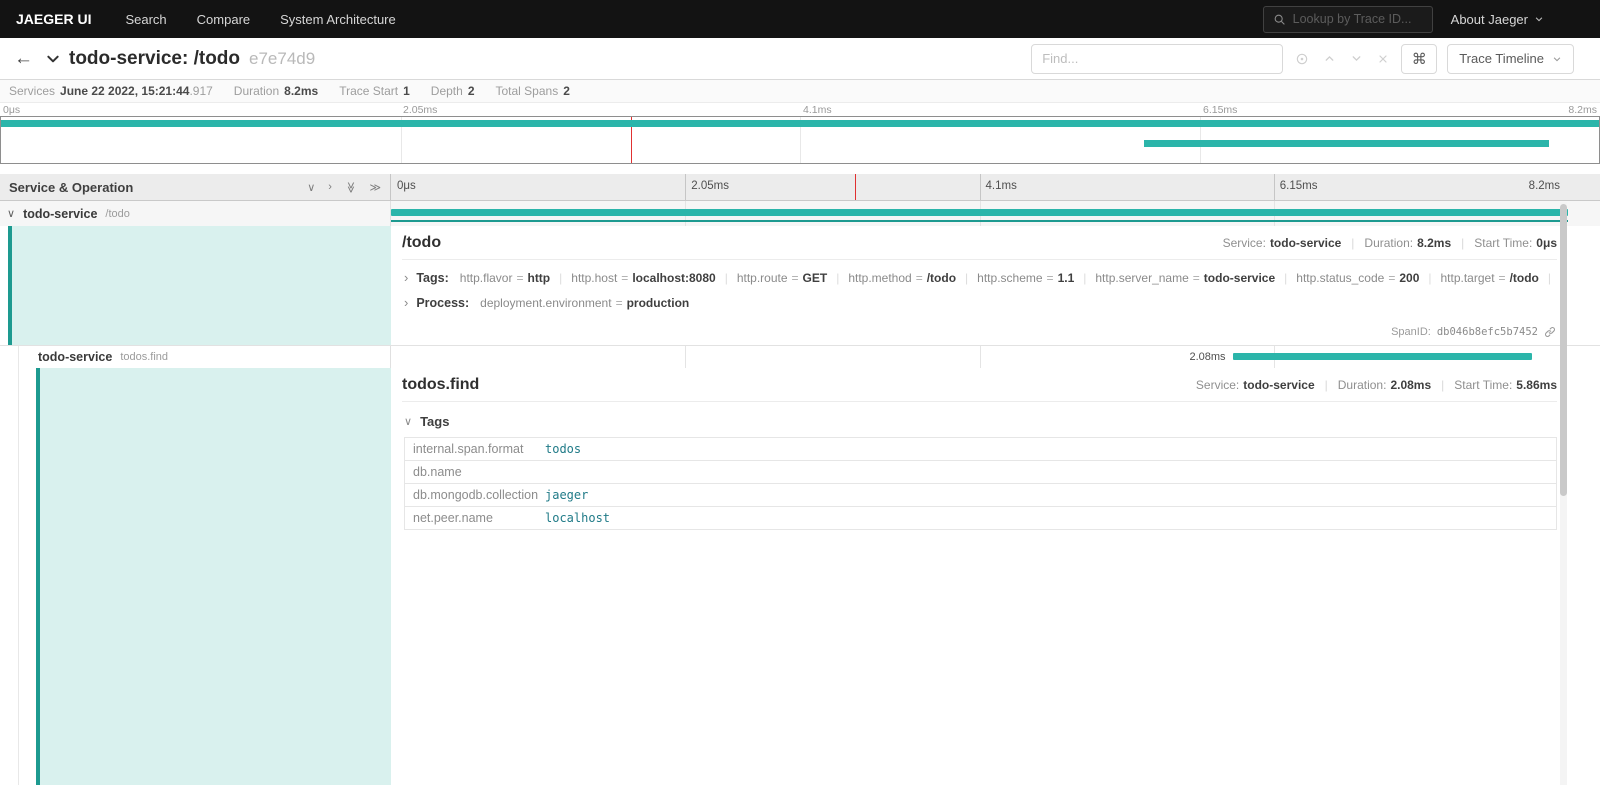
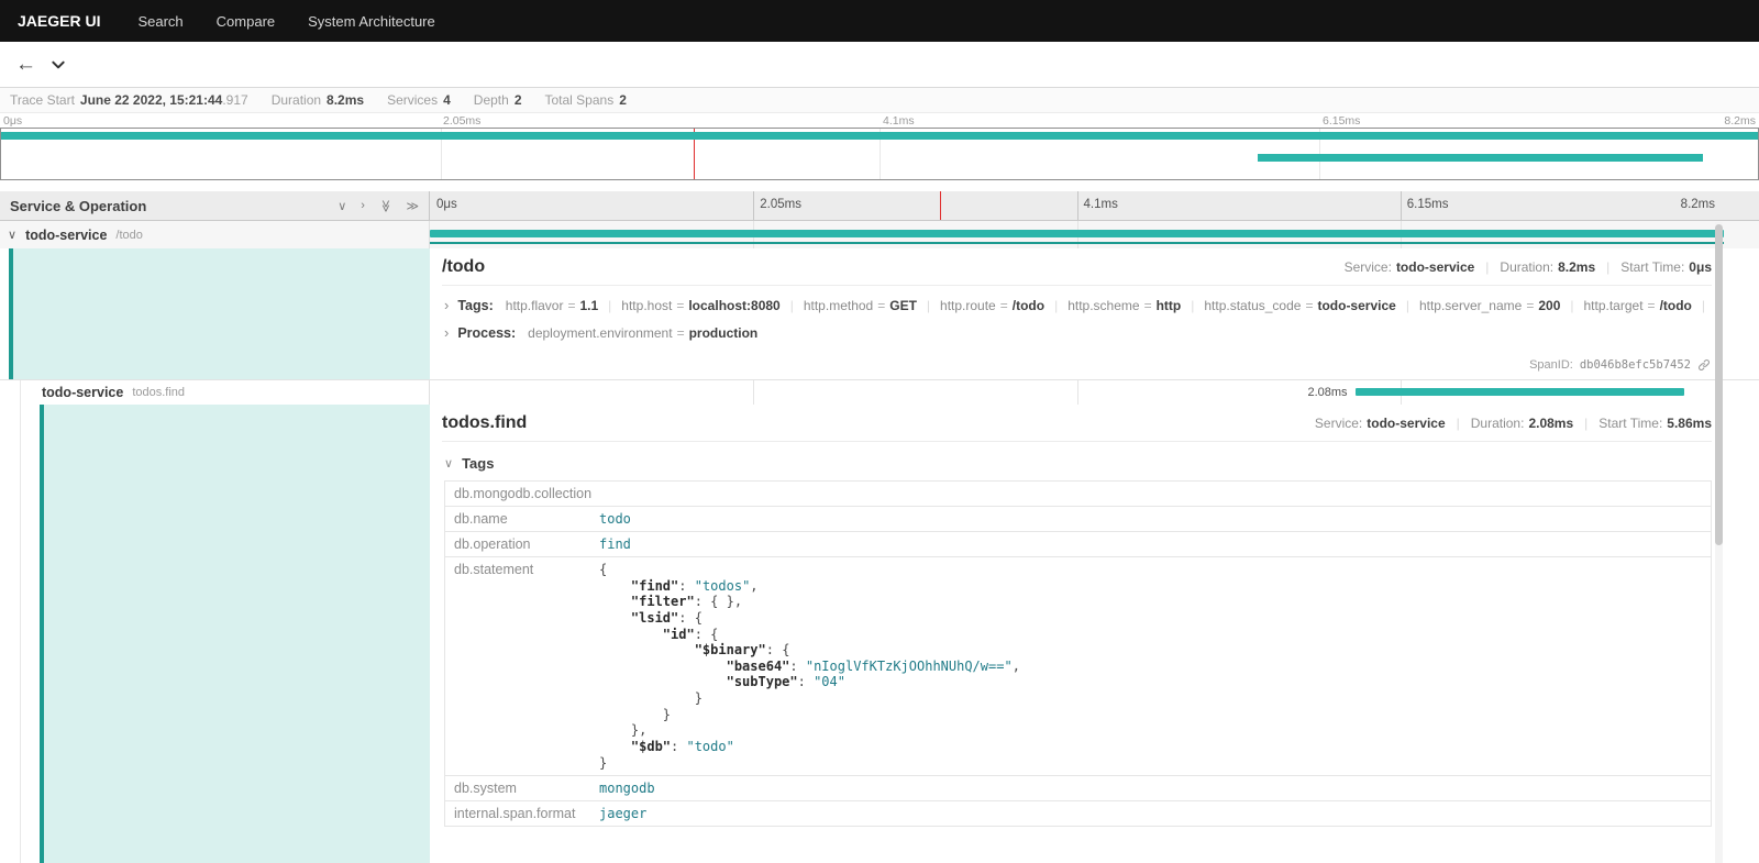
  JAEGER UI
  Search
  Compare
  System Architecture
- Lookup by Trace ID...
- About Jaeger
  ←
- todo-service: /todo
- e7e74d9
- Find...
- ⌘
- Trace Timeline
- Services
+ Trace Start
  June 22 2022, 15:21:44
  .917
  Duration
  8.2ms
- Trace Start
+ Services
- 1
+ 4
  Depth
  2
  Total Spans
  2
  0μs
  2.05ms
  4.1ms
  6.15ms
  8.2ms
  Service & Operation
  ∨
  ›
  ≫
  0μs
  2.05ms
  4.1ms
  6.15ms
  8.2ms
  ∨
  todo-service
  /todo
  /todo
  Service:
  todo-service
  |
  Duration:
  8.2ms
  |
  Start Time:
  0μs
  ›
  Tags:
- http.flavor = http
+ http.flavor = 1.1
  |
  http.host = localhost:8080
  |
- http.route = GET
+ http.method = GET
  |
- http.method = /todo
+ http.route = /todo
  |
- http.scheme = 1.1
+ http.scheme = http
  |
- http.server_name = todo-service
+ http.status_code = todo-service
  |
- http.status_code = 200
+ http.server_name = 200
  http.target = /todo
  |
  ›
  Process:
  deployment.environment = production
  SpanID:
  db046b8efc5b7452
  todo-service
  todos.find
  2.08ms
  todos.find
  Service:
  todo-service
  |
  Duration:
  2.08ms
  |
  Start Time:
  5.86ms
  ∨
  Tags
- internal.span.format
+ db.mongodb.collection
- todos
  db.name
+ todo
+ db.operation
+ find
+ db.statement
+ {
+ "find": "todos",
+ "filter": { },
+ "lsid": {
+ "id": {
+ "$binary": {
+ "base64": "nIoglVfKTzKjOOhhNUhQ/w==",
+ "subType": "04" } } },
+ "$db": "todo" }
+ db.system
+ mongodb
- db.mongodb.collection
+ internal.span.format
  jaeger
- net.peer.name
- localhost
